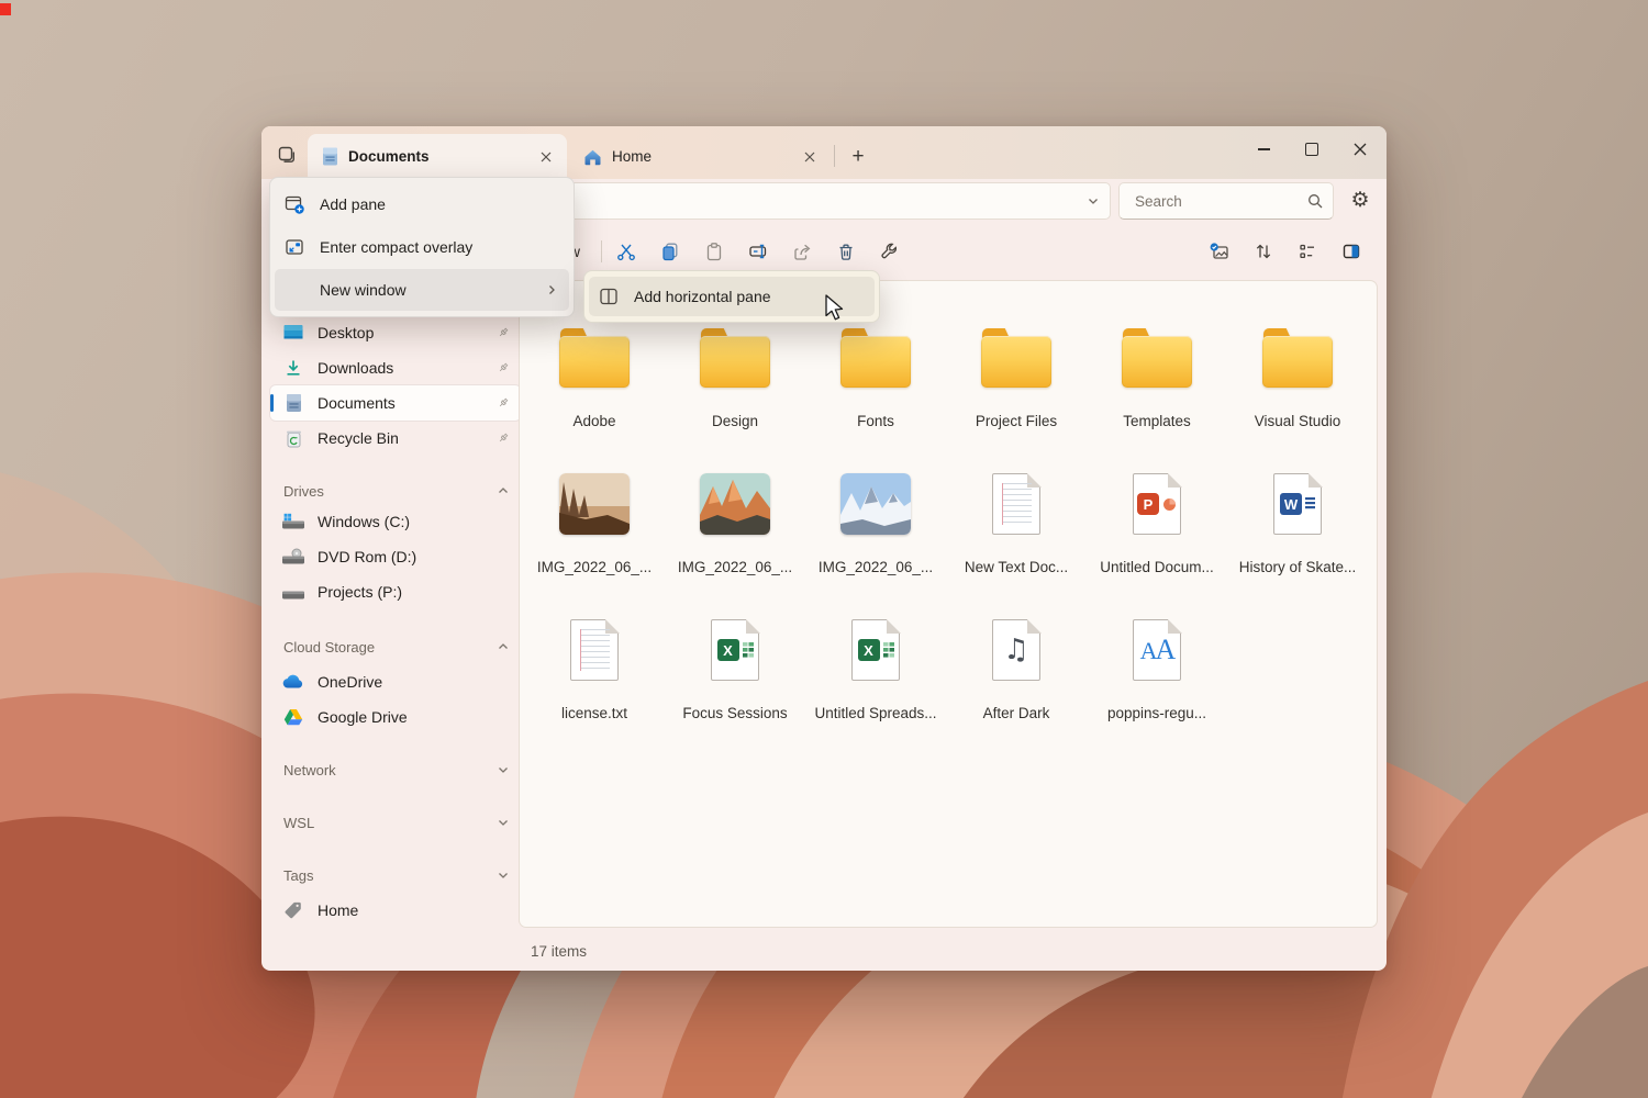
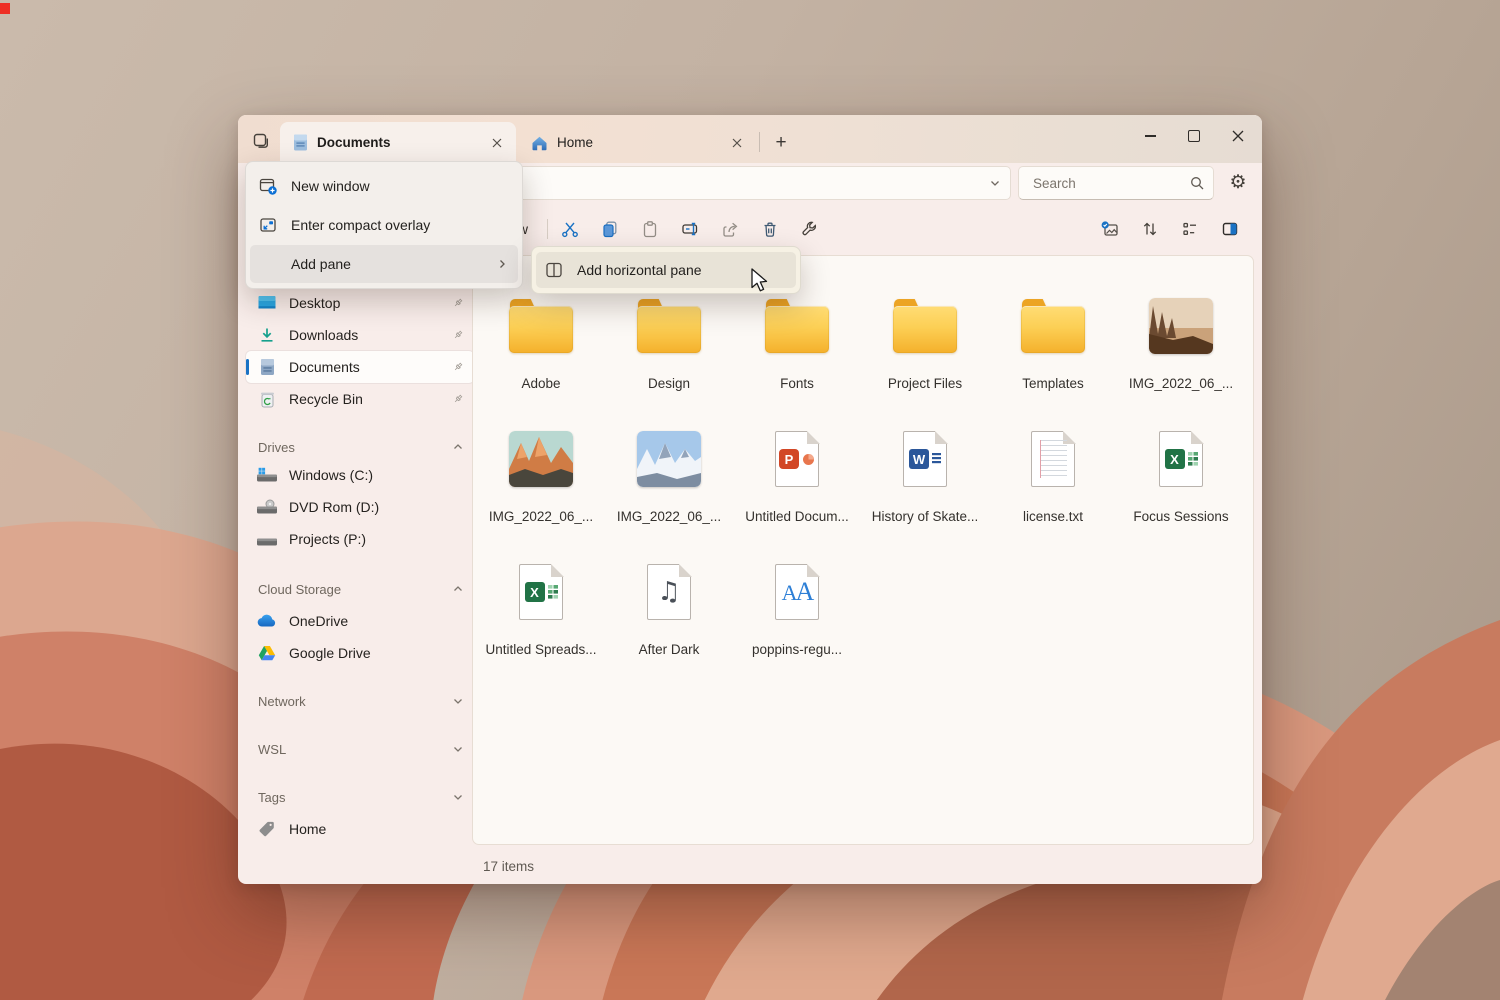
  Documents
  Home
  +
  Search
  ⚙
  Desktop
  Downloads
  Documents
  Recycle Bin
  Drives
  Windows (C:)
  DVD Rom (D:)
  Projects (P:)
  Cloud Storage
  OneDrive
  Google Drive
  Network
  WSL
  Tags
  Home
  Adobe
  Design
  Fonts
  Project Files
  Templates
- Visual Studio
  IMG_2022_06_...
  IMG_2022_06_...
  IMG_2022_06_...
- New Text Doc...
  P
  Untitled Docum...
  W
  History of Skate...
  license.txt
  X
  Focus Sessions
  X
  Untitled Spreads...
  ♫
  After Dark
  AA
  poppins-regu...
  17 items
- Add pane
+ New window
  Enter compact overlay
- New window
+ Add pane
  Add horizontal pane
